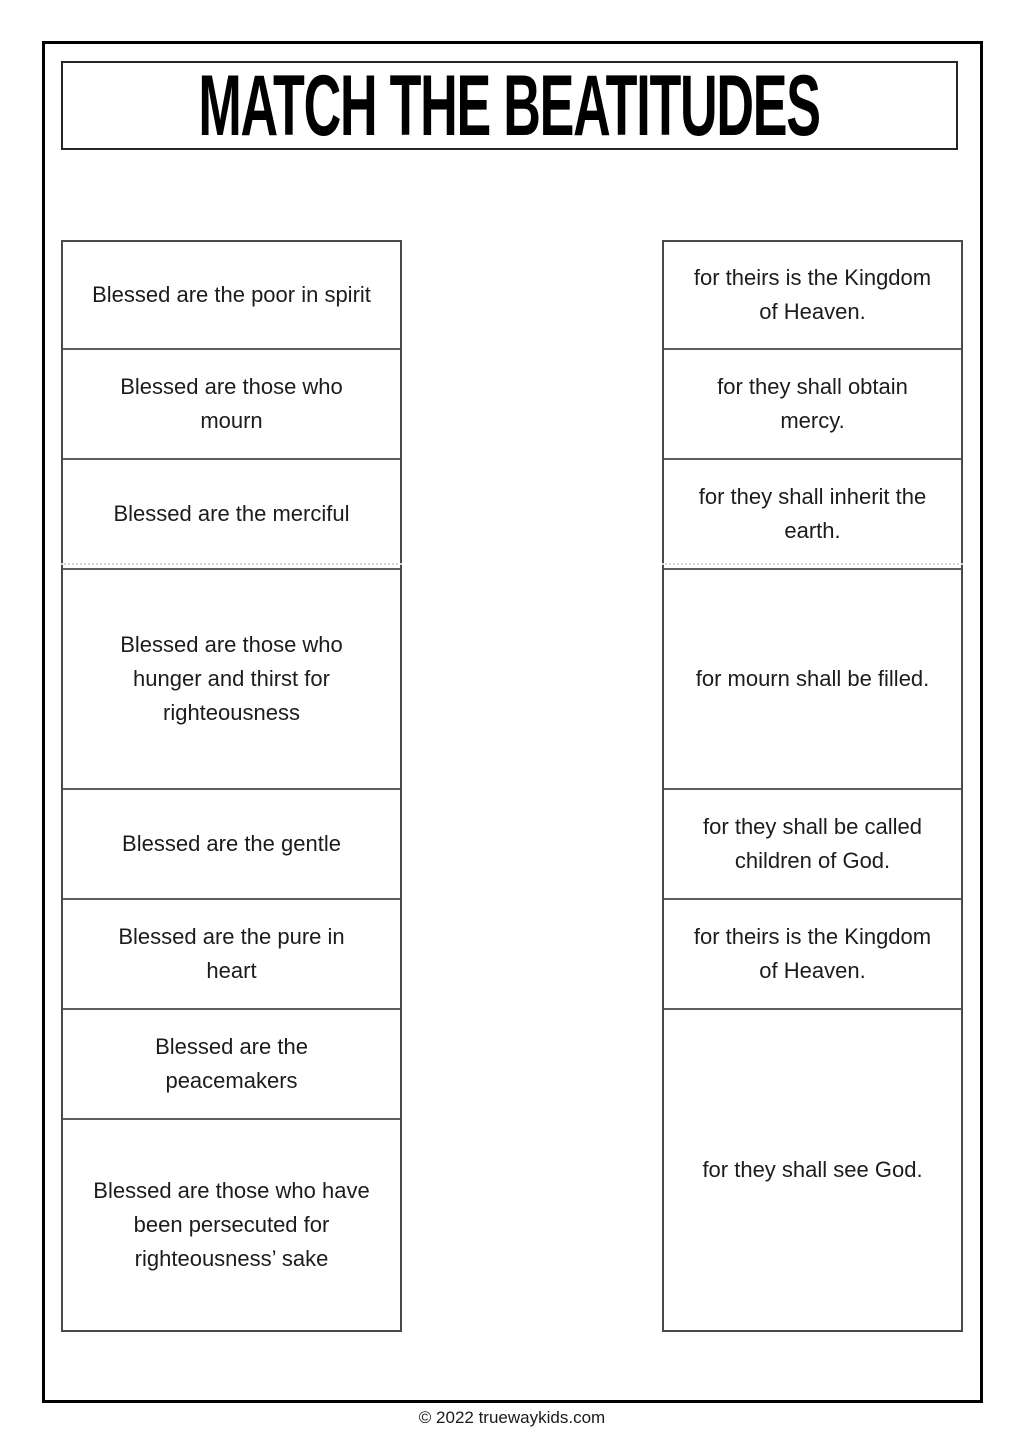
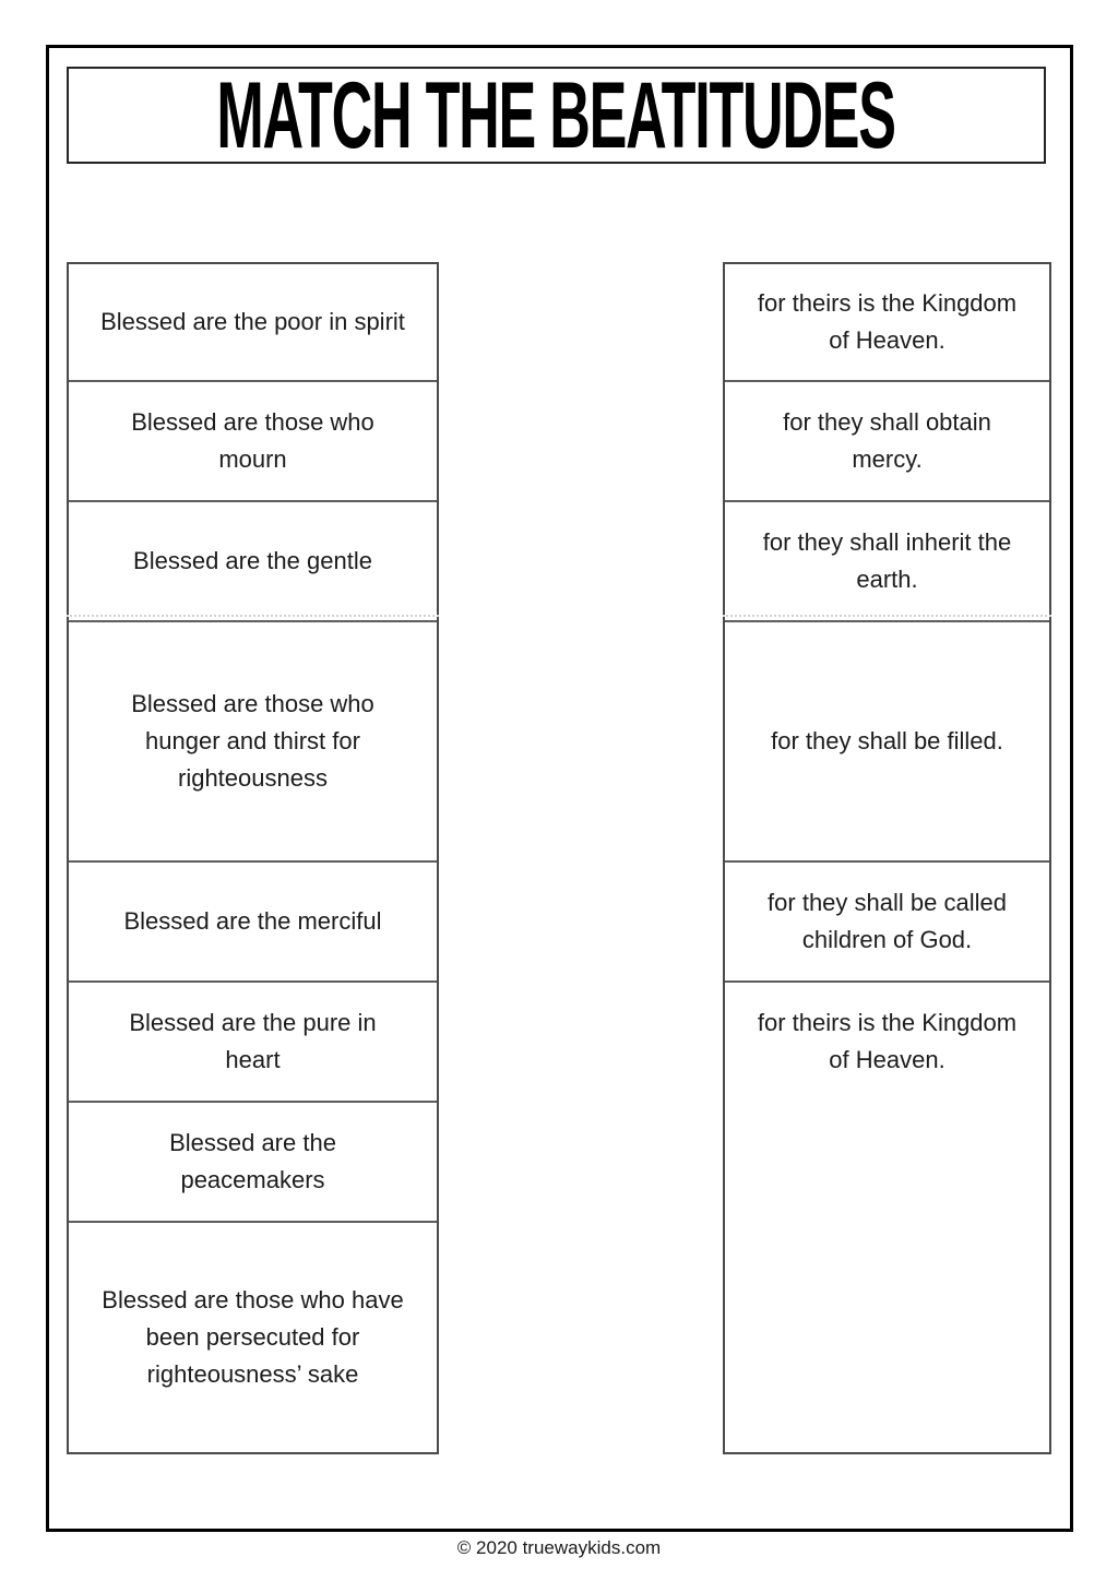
  MATCH THE BEATITUDES
  Blessed are the poor in spirit
  Blessed are those who
  mourn
- Blessed are the merciful
+ Blessed are the gentle
  Blessed are those who
  hunger and thirst for
  righteousness
- Blessed are the gentle
+ Blessed are the merciful
  Blessed are the pure in
  heart
  Blessed are the
  peacemakers
  Blessed are those who have
  been persecuted for
  righteousness’ sake
  for theirs is the Kingdom
  of Heaven.
  for they shall obtain
  mercy.
  for they shall inherit the
  earth.
- for mourn shall be filled.
+ for they shall be filled.
  for they shall be called
  children of God.
  for theirs is the Kingdom
  of Heaven.
- for they shall see God.
- © 2022 truewaykids.com
+ © 2020 truewaykids.com
